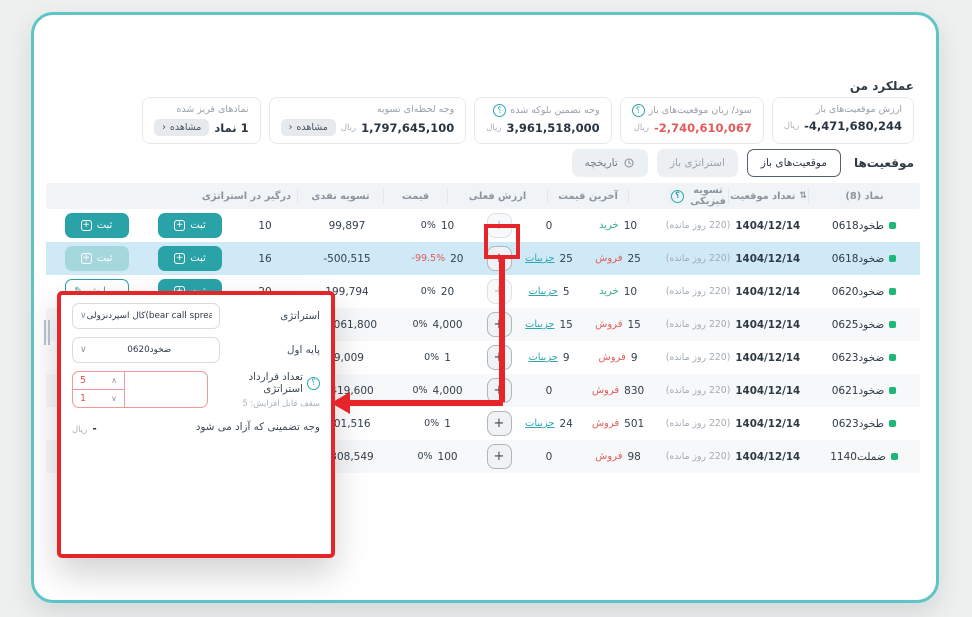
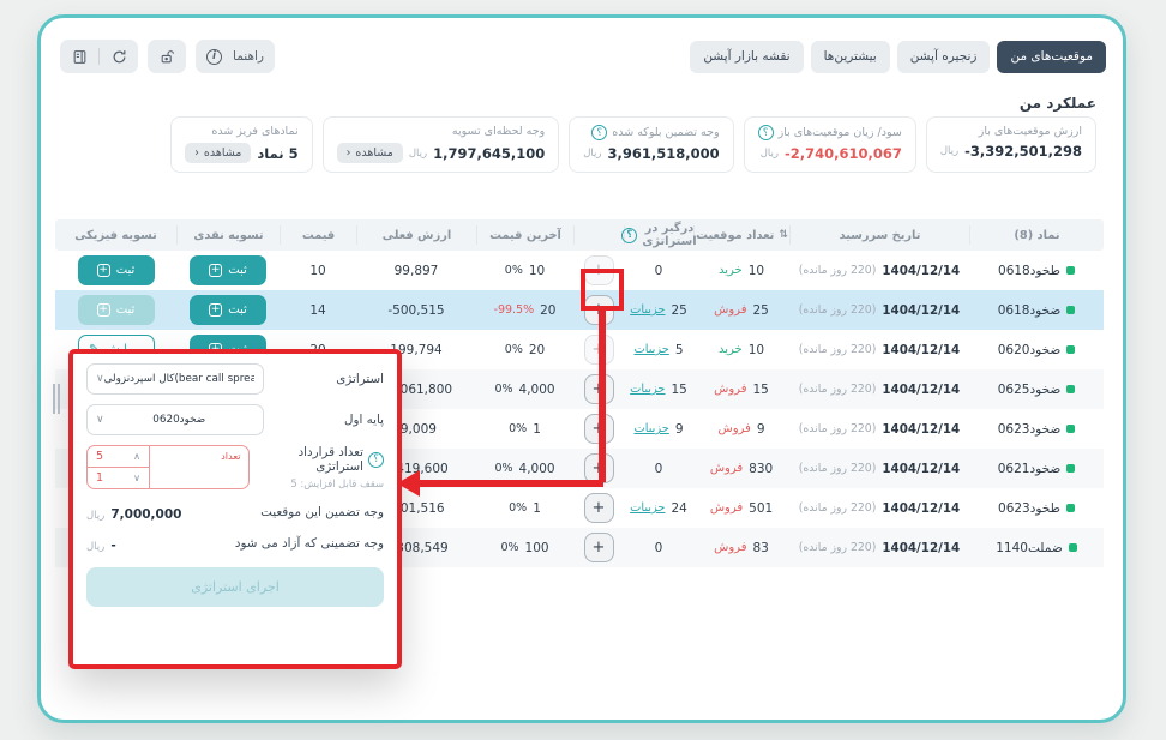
+ موقعیت‌های من
+ زنجیره آپشن
+ بیشترین‌ها
+ نقشه بازار آپشن
+ i
+ راهنما
  عملکرد من
  ارزش موقعیت‌های باز
- -4,471,680,244
+ -3,392,501,298
  ریال
  سود/ زیان موقعیت‌های باز
  ؟
  -2,740,610,067
  ریال
  وجه تضمین بلوکه شده
  ؟
  3,961,518,000
  ریال
  وجه لحظه‌ای تسویه
  1,797,645,100
  ریال
  مشاهده
  ‹
  نمادهای فریز شده
- 1 نماد
+ 5 نماد
  مشاهده
  ‹
- موقعیت‌ها
- موقعیت‌های باز
- استراتژی باز
- تاریخچه
  نماد (8)
+ تاریخ سررسید
  ⇅
  تعداد موقعیت
- تسویه فیزیکی
+ درگیر در استراتژی
  ؟
  آخرین قیمت
  ارزش فعلی
  قیمت
  تسویه نقدی
- درگیر در استراتژی
+ تسویه فیزیکی
  طخود0618
  1404/12/14
  (220 روز مانده)
  10
  خرید
  0
  +
  10
  0%
  99,897
  10
  ثبت
  +
  ثبت
  +
  ضخود0618
  1404/12/14
  (220 روز مانده)
  25
  فروش
  25
  جزییات
  20
  -99.5%
  -500,515
- 16
+ 14
  ثبت
  +
  ثبت
  +
  ضخود0620
  1404/12/14
  (220 روز مانده)
  10
  خرید
  5
  جزییات
  20
  0%
  99,794
  ضخود0625
  1404/12/14
  (220 روز مانده)
  15
  فروش
  15
  جزییات
  4,000
  0%
  061,800
  ضخود0623
  1404/12/14
  (220 روز مانده)
  9
  فروش
  9
  جزییات
  1
  0%
  9,009
  ضخود0621
  1404/12/14
  (220 روز مانده)
  830
  فروش
  0
  4,000
  0%
  طخود0623
  1404/12/14
  (220 روز مانده)
  501
  فروش
  24
  جزییات
  +
  1
  0%
  01,516
  ضملت1140
  1404/12/14
  (220 روز مانده)
- 98
+ 83
  فروش
  0
  +
  100
  0%
  استراتژی
  ∨
  کال اسپردنزولی(bear call sprea
  پایه اول
  ∨
  ضخود0620
  ؟
  تعداد قرارداد استراتژی
  سقف قابل افزایش: 5
  5
  ∧
  1
  ∨
+ تعداد
+ وجه تضمین این موقعیت
+ 7,000,000 ریال
  وجه تضمینی که آزاد می شود
  - ریال
+ اجرای استراتژی
